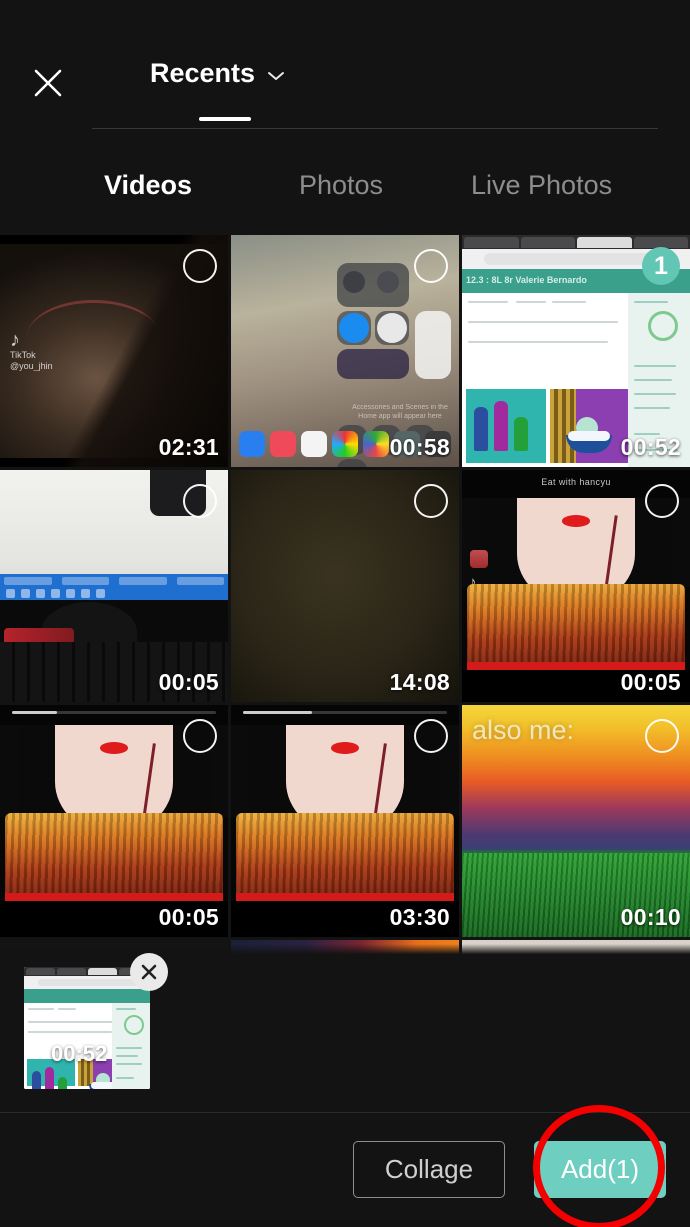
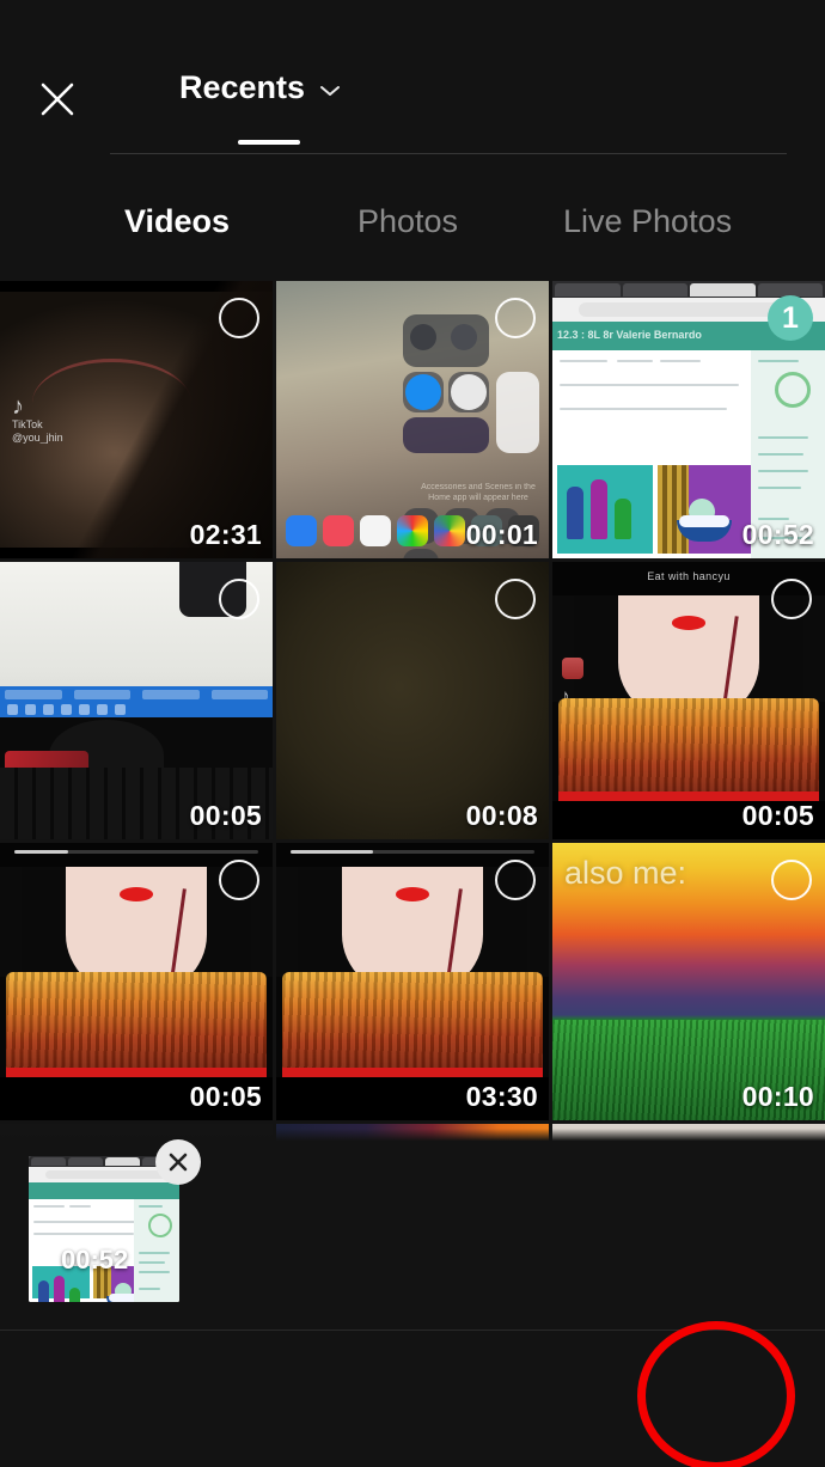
  Recents
  Videos
  Photos
  Live Photos
  ♪
  TikTok
  @you_jhin
  02:31
- 00:58
+ 00:01
  12.3 : 8L 8r Valerie Bernardo
  1
  00:52
  00:05
- 14:08
+ 00:08
  Eat with hancyu
  ♪
  00:05
  00:05
  03:30
  also me:
  00:10
  00:52
- Collage
- Add(1)
